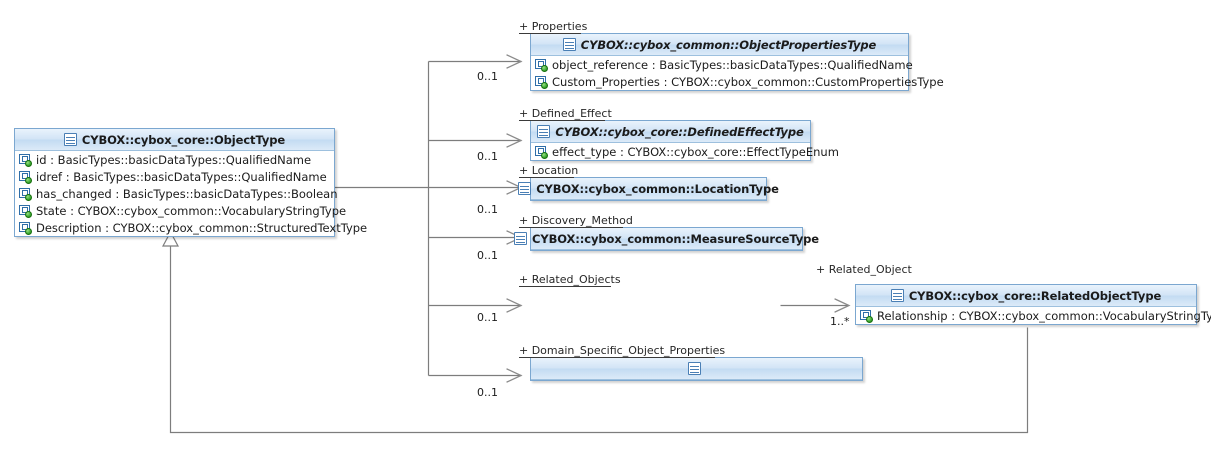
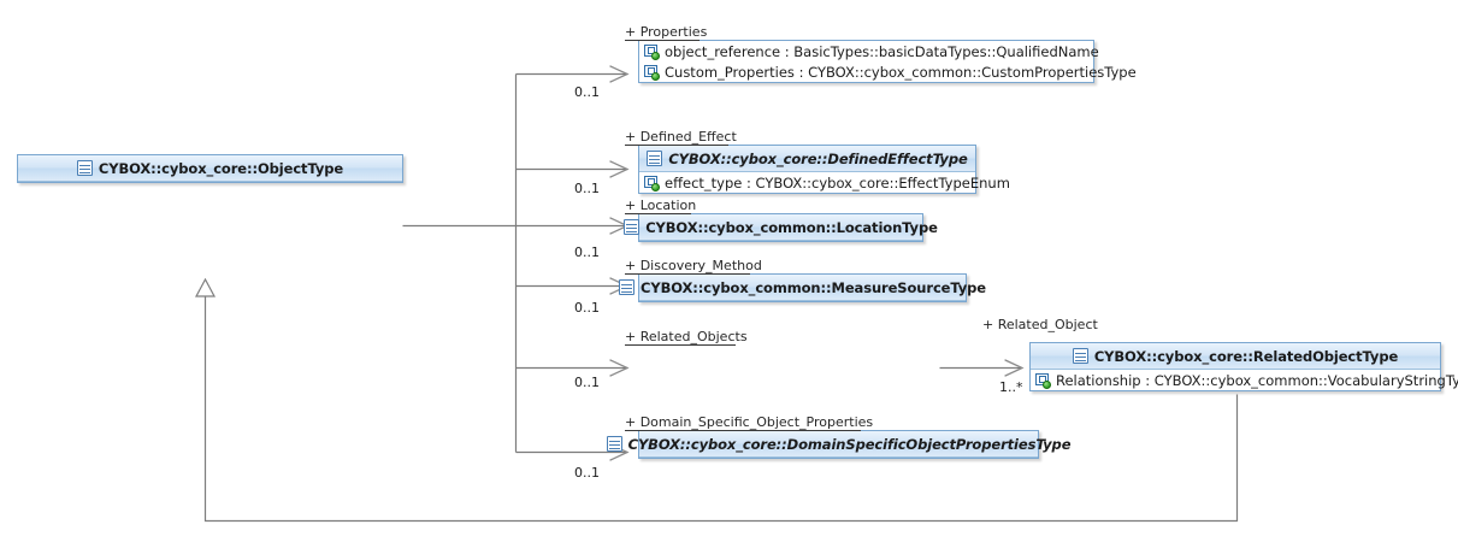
  CYBOX::cybox_core::ObjectType
- id : BasicTypes::basicDataTypes::QualifiedName
- idref : BasicTypes::basicDataTypes::QualifiedName
- has_changed : BasicTypes::basicDataTypes::Boolean
- State : CYBOX::cybox_common::VocabularyStringType
- Description : CYBOX::cybox_common::StructuredTextType
- CYBOX::cybox_common::ObjectPropertiesType
  object_reference : BasicTypes::basicDataTypes::QualifiedName
  Custom_Properties : CYBOX::cybox_common::CustomPropertiesType
  CYBOX::cybox_core::DefinedEffectType
  effect_type : CYBOX::cybox_core::EffectTypeEnum
  CYBOX::cybox_common::LocationType
  CYBOX::cybox_common::MeasureSourceType
  CYBOX::cybox_core::RelatedObjectType
  Relationship : CYBOX::cybox_common::VocabularyStringTy
+ CYBOX::cybox_core::DomainSpecificObjectPropertiesType
  + Properties
  + Defined_Effect
  + Location
  + Discovery_Method
  + Related_Objects
  + Related_Object
  + Domain_Specific_Object_Properties
  0..1
  0..1
  0..1
  0..1
  0..1
  0..1
  1..*
